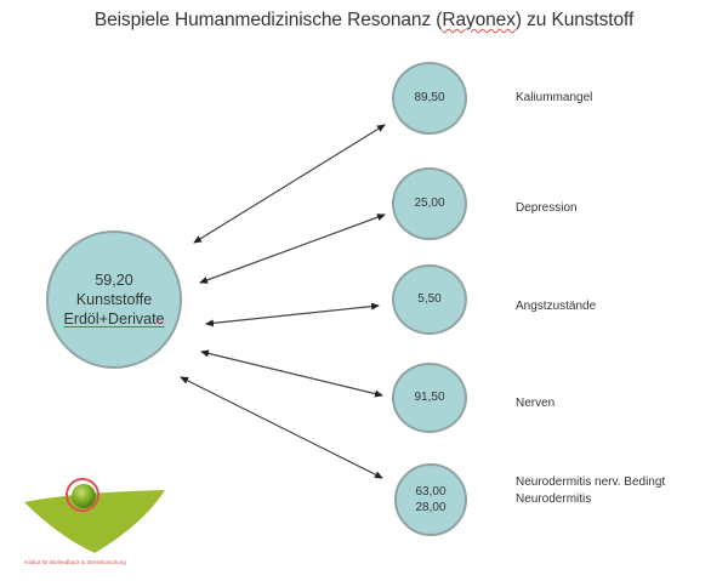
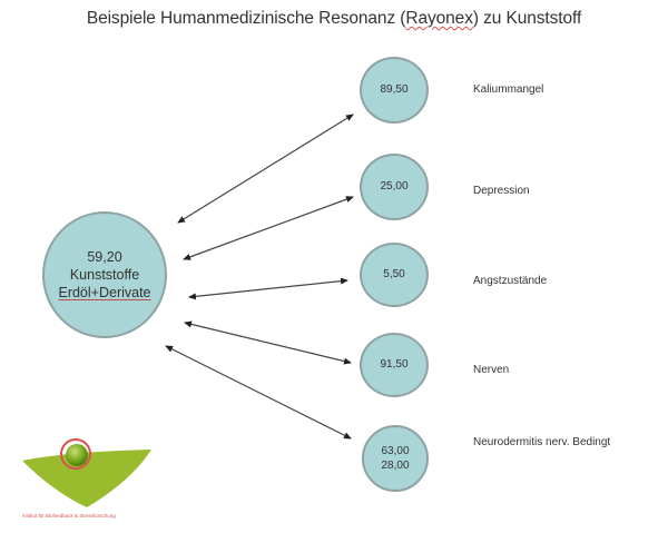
  Beispiele Humanmedizinische Resonanz (Rayonex) zu Kunststoff
  59,20
  Kunststoffe
  Erdöl+Derivate
  89,50
  Kaliummangel
  25,00
  Depression
  5,50
  Angstzustände
  91,50
  Nerven
  63,00
  28,00
  Neurodermitis nerv. Bedingt
- Neurodermitis
